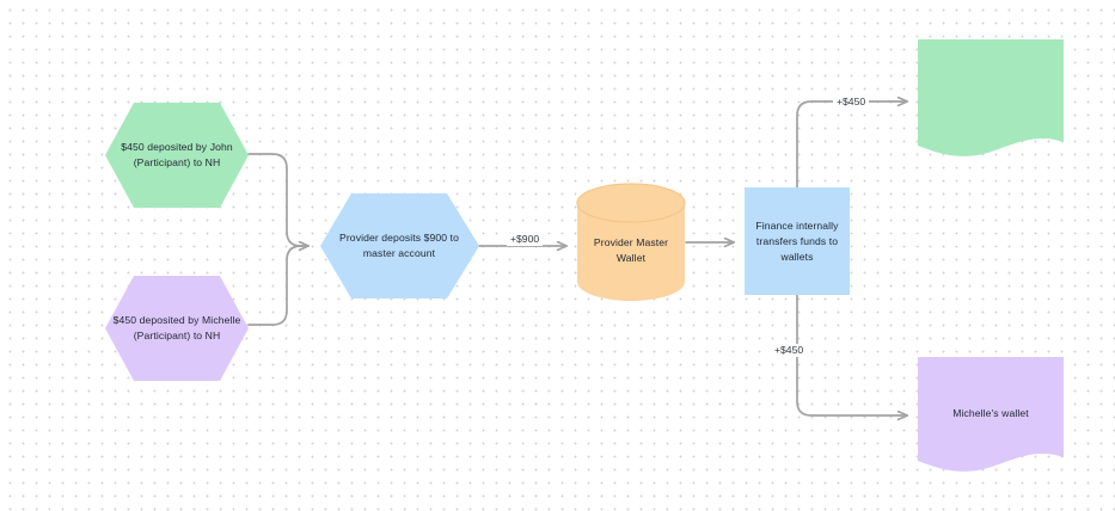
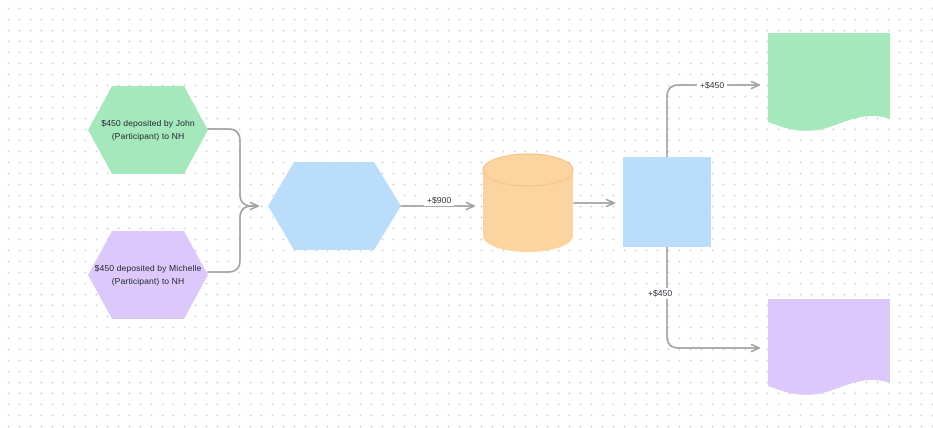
  $450 deposited by John
  (Participant) to NH
  $450 deposited by Michelle
  (Participant) to NH
- Provider deposits $900 to
- master account
- Provider Master
- Wallet
- Finance internally
- transfers funds to
- wallets
- Michelle's wallet
  +$900
  +$450
  +$450
